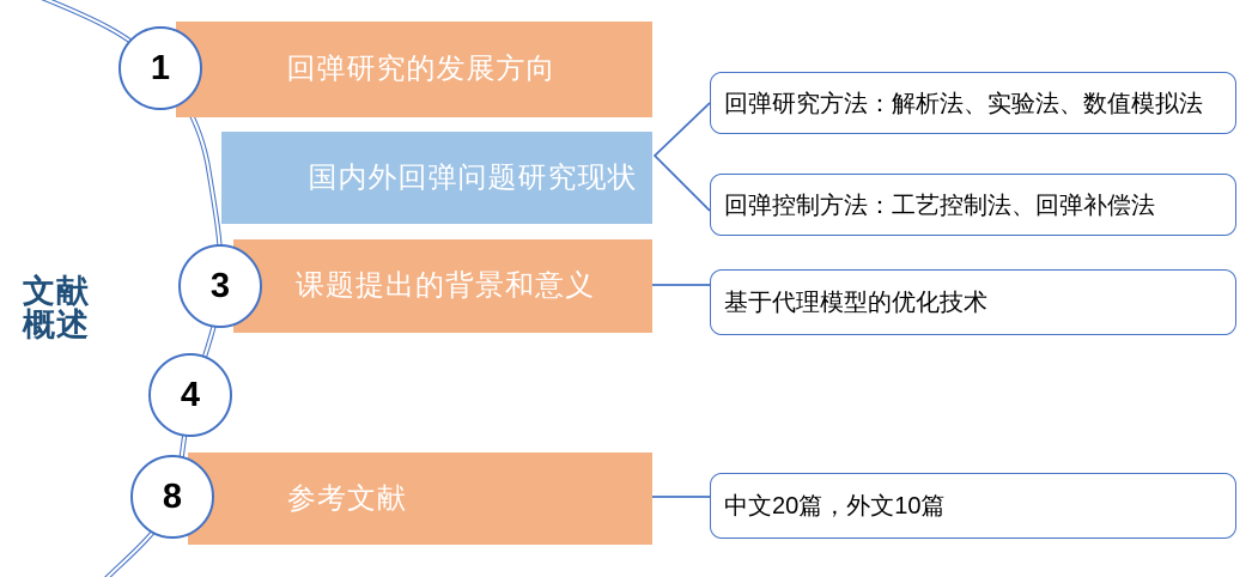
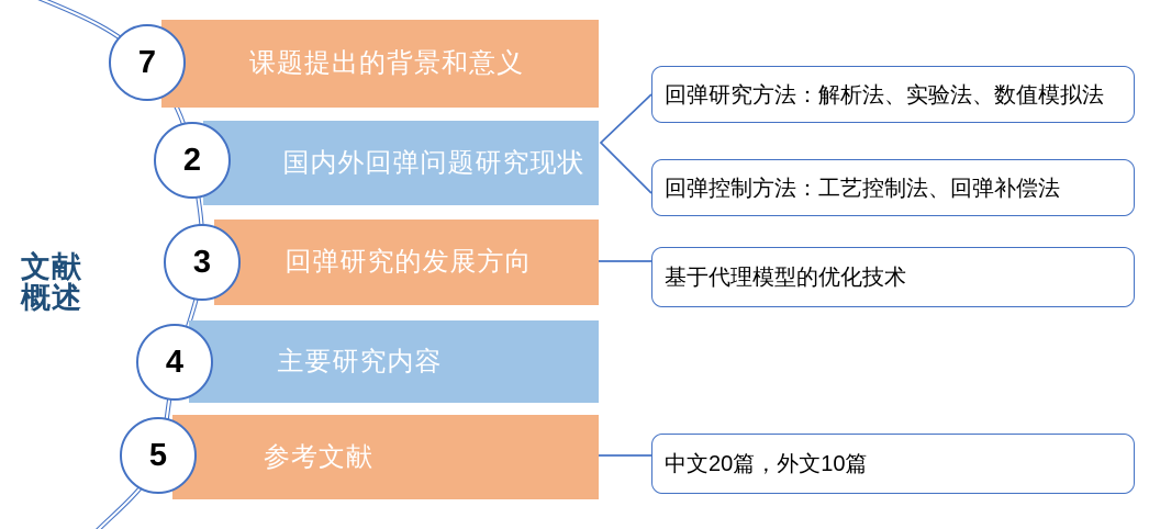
  文献
  概述
- 回弹研究的发展方向
+ 课题提出的背景和意义
  国内外回弹问题研究现状
- 课题提出的背景和意义
+ 回弹研究的发展方向
+ 主要研究内容
  参考文献
- 1
+ 7
+ 2
  3
  4
- 8
+ 5
  回弹研究方法：解析法、实验法、数值模拟法
  回弹控制方法：工艺控制法、回弹补偿法
  基于代理模型的优化技术
  中文20篇，外文10篇
